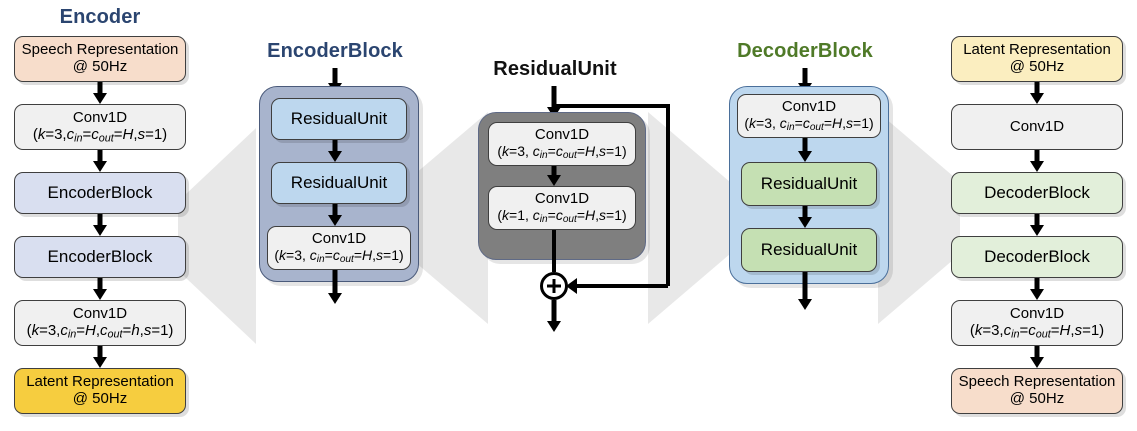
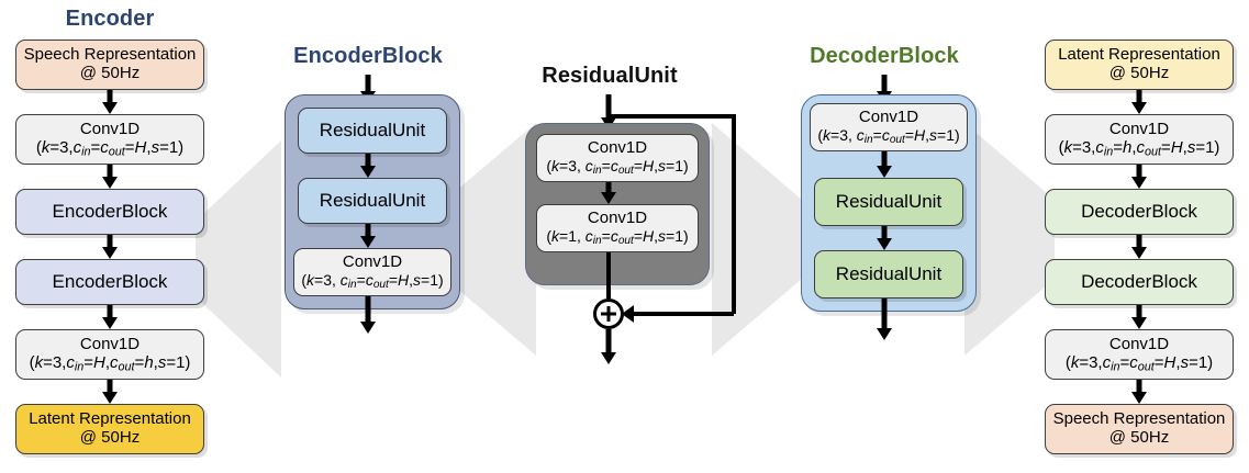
  Encoder
  Speech Representation
  @ 50Hz
  Conv1D
  (k=3,cin=cout=H,s=1)
  EncoderBlock
  EncoderBlock
  Conv1D
  (k=3,cin=H,cout=h,s=1)
  Latent Representation
  @ 50Hz
  EncoderBlock
  ResidualUnit
  ResidualUnit
  Conv1D
  (k=3, cin=cout=H,s=1)
  ResidualUnit
  Conv1D
  (k=3, cin=cout=H,s=1)
  Conv1D
  (k=1, cin=cout=H,s=1)
  DecoderBlock
  Conv1D
  (k=3, cin=cout=H,s=1)
  ResidualUnit
  ResidualUnit
  Latent Representation
  @ 50Hz
  Conv1D
+ (k=3,cin=h,cout=H,s=1)
  DecoderBlock
  DecoderBlock
  Conv1D
  (k=3,cin=cout=H,s=1)
  Speech Representation
  @ 50Hz
